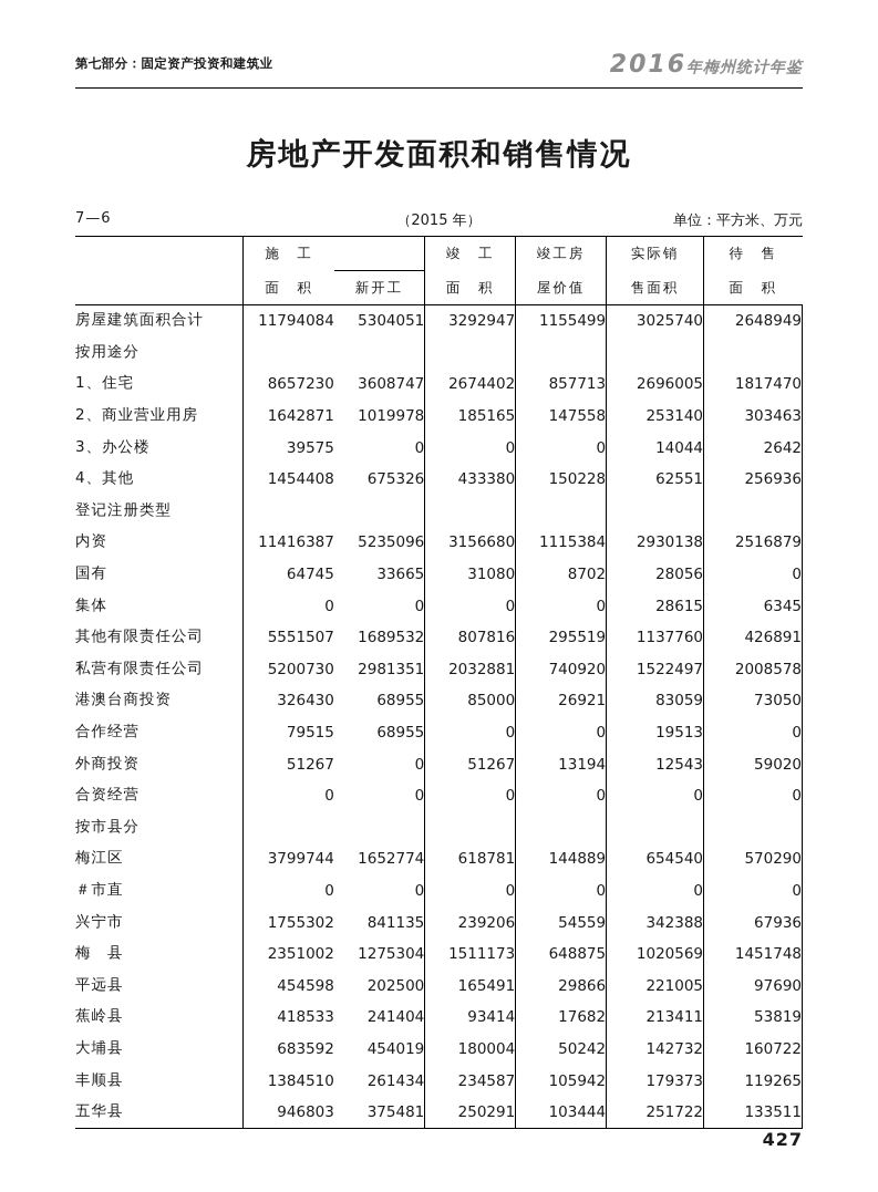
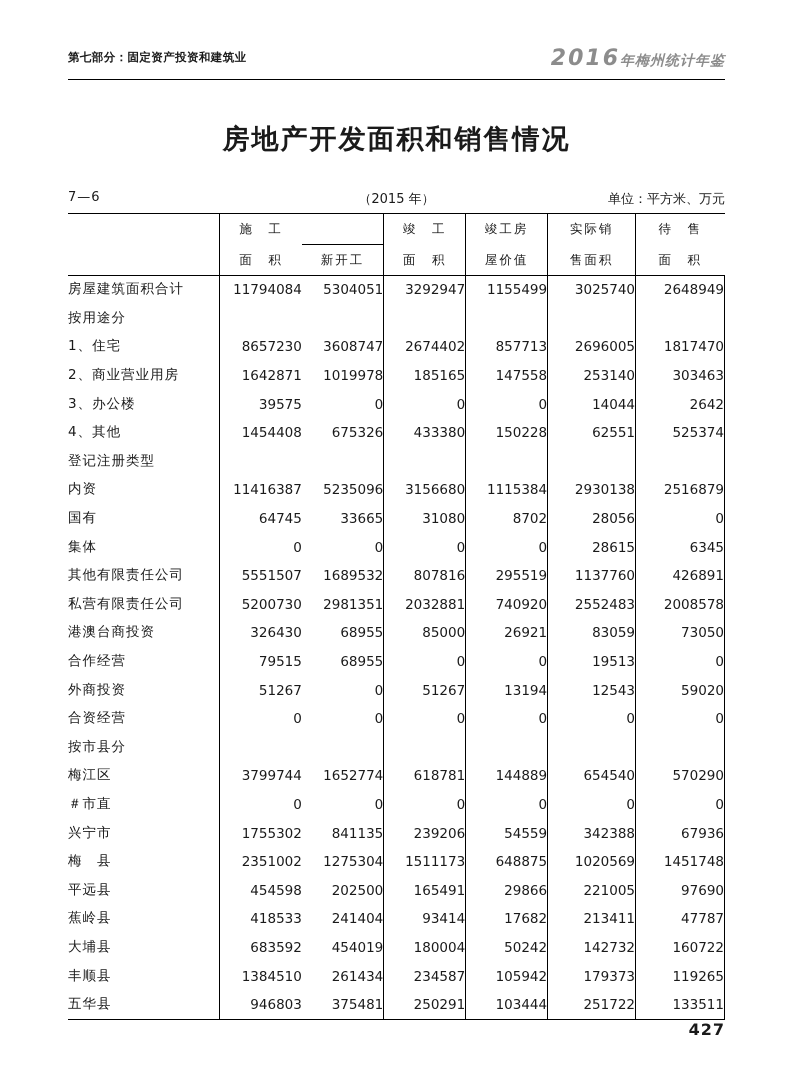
  第七部分：固定资产投资和建筑业
  2016年梅州统计年鉴
  房地产开发面积和销售情况
  7—6
  （2015 年）
  单位：平方米、万元
  	施 工		竣 工	竣工房	实际销	待 售
  	面 积	新开工	面 积	屋价值	售面积	面 积
  房屋建筑面积合计	11794084	5304051	3292947	1155499	3025740	2648949
  按用途分
  1、住宅	8657230	3608747	2674402	857713	2696005	1817470
  2、商业营业用房	1642871	1019978	185165	147558	253140	303463
  3、办公楼	39575	0	0	0	14044	2642
- 4、其他	1454408	675326	433380	150228	62551	256936
+ 4、其他	1454408	675326	433380	150228	62551	525374
  登记注册类型
  内资	11416387	5235096	3156680	1115384	2930138	2516879
  国有	64745	33665	31080	8702	28056	0
  集体	0	0	0	0	28615	6345
  其他有限责任公司	5551507	1689532	807816	295519	1137760	426891
- 私营有限责任公司	5200730	2981351	2032881	740920	1522497	2008578
+ 私营有限责任公司	5200730	2981351	2032881	740920	2552483	2008578
  港澳台商投资	326430	68955	85000	26921	83059	73050
  合作经营	79515	68955	0	0	19513	0
  外商投资	51267	0	51267	13194	12543	59020
  合资经营	0	0	0	0	0	0
  按市县分
  梅江区	3799744	1652774	618781	144889	654540	570290
  ＃市直	0	0	0	0	0	0
  兴宁市	1755302	841135	239206	54559	342388	67936
  梅 县	2351002	1275304	1511173	648875	1020569	1451748
  平远县	454598	202500	165491	29866	221005	97690
- 蕉岭县	418533	241404	93414	17682	213411	53819
+ 蕉岭县	418533	241404	93414	17682	213411	47787
  大埔县	683592	454019	180004	50242	142732	160722
  丰顺县	1384510	261434	234587	105942	179373	119265
  五华县	946803	375481	250291	103444	251722	133511
  427
